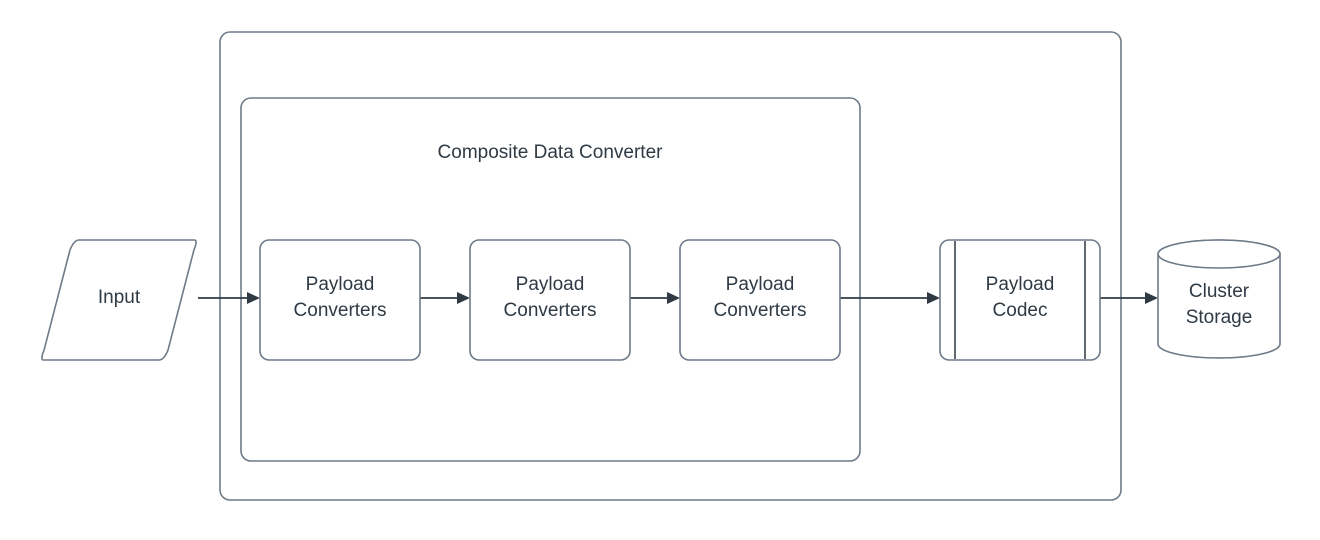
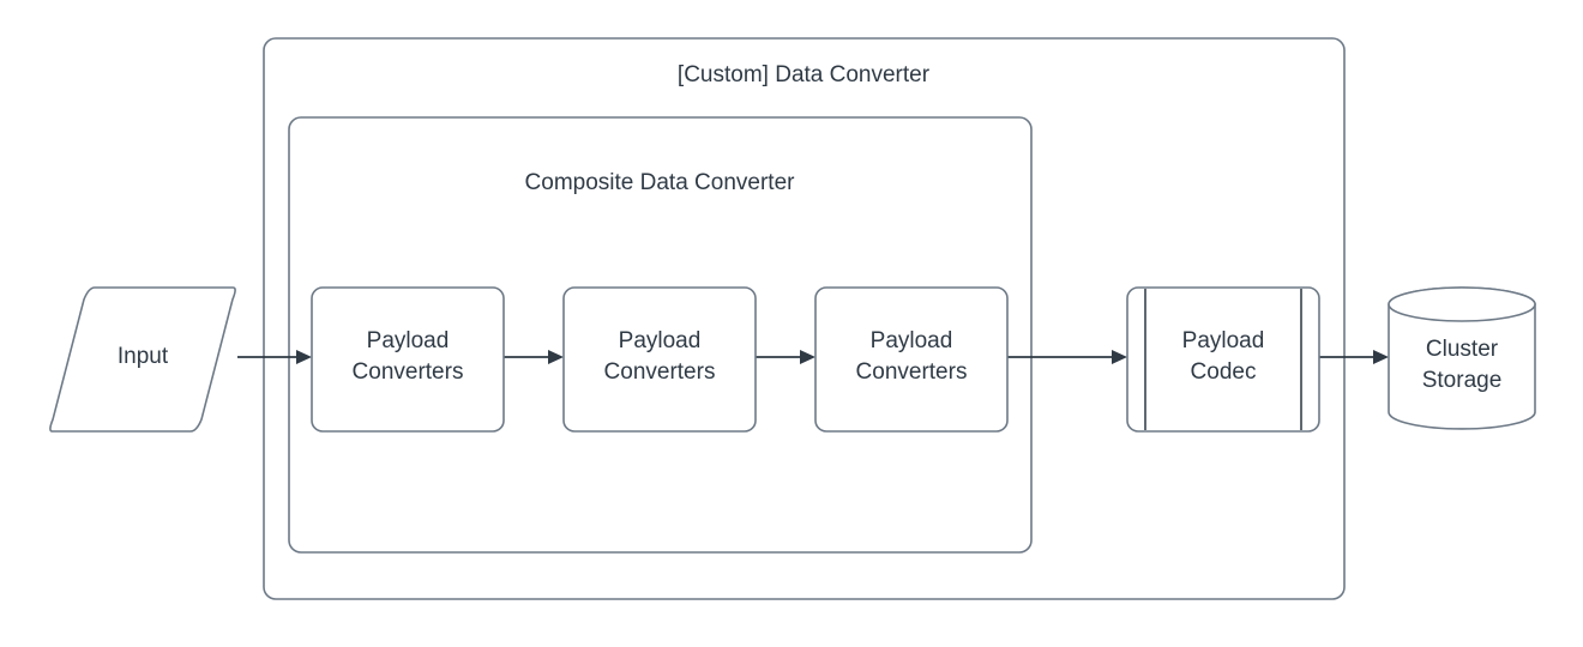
+ [Custom] Data Converter
  Composite Data Converter
  Input
  Payload Converters
  Payload Converters
  Payload Converters
  Payload Codec
  Cluster Storage
